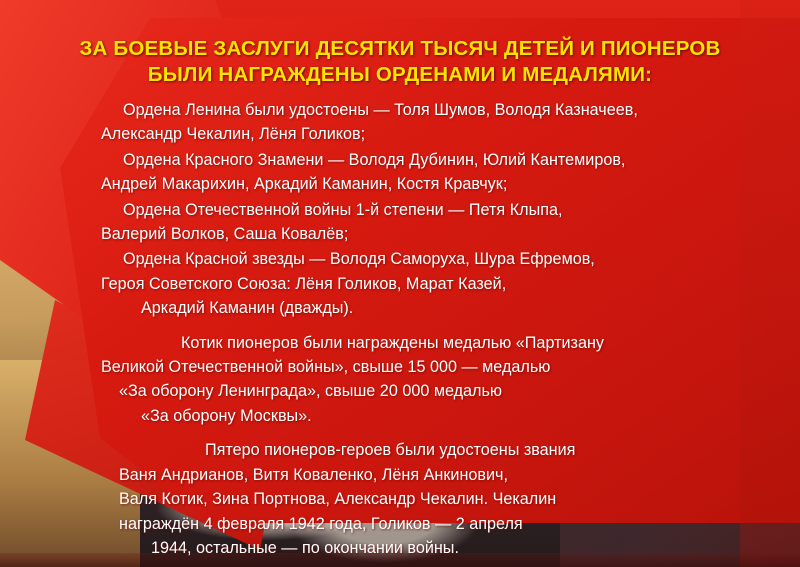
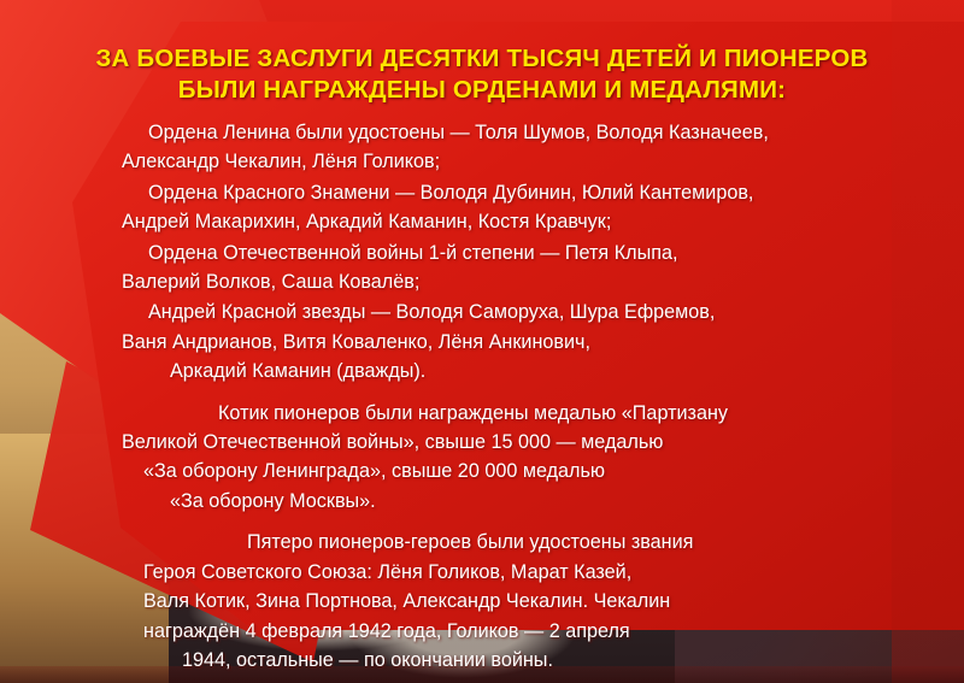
  ЗА БОЕВЫЕ ЗАСЛУГИ ДЕСЯТКИ ТЫСЯЧ ДЕТЕЙ И ПИОНЕРОВ
  БЫЛИ НАГРАЖДЕНЫ ОРДЕНАМИ И МЕДАЛЯМИ:
  Ордена Ленина были удостоены — Толя Шумов, Володя Казначеев,
  Александр Чекалин, Лёня Голиков;
  Ордена Красного Знамени — Володя Дубинин, Юлий Кантемиров,
  Андрей Макарихин, Аркадий Каманин, Костя Кравчук;
  Ордена Отечественной войны 1-й степени — Петя Клыпа,
  Валерий Волков, Саша Ковалёв;
- Ордена Красной звезды — Володя Саморуха, Шура Ефремов,
+ Андрей Красной звезды — Володя Саморуха, Шура Ефремов,
- Героя Советского Союза: Лёня Голиков, Марат Казей,
+ Ваня Андрианов, Витя Коваленко, Лёня Анкинович,
  Аркадий Каманин (дважды).
  Котик пионеров были награждены медалью «Партизану
  Великой Отечественной войны», свыше 15 000 — медалью
  «За оборону Ленинграда», свыше 20 000 медалью
  «За оборону Москвы».
  Пятеро пионеров-героев были удостоены звания
- Ваня Андрианов, Витя Коваленко, Лёня Анкинович,
+ Героя Советского Союза: Лёня Голиков, Марат Казей,
  Валя Котик, Зина Портнова, Александр Чекалин. Чекалин
  награждён 4 февраля 1942 года, Голиков — 2 апреля
  1944, остальные — по окончании войны.
